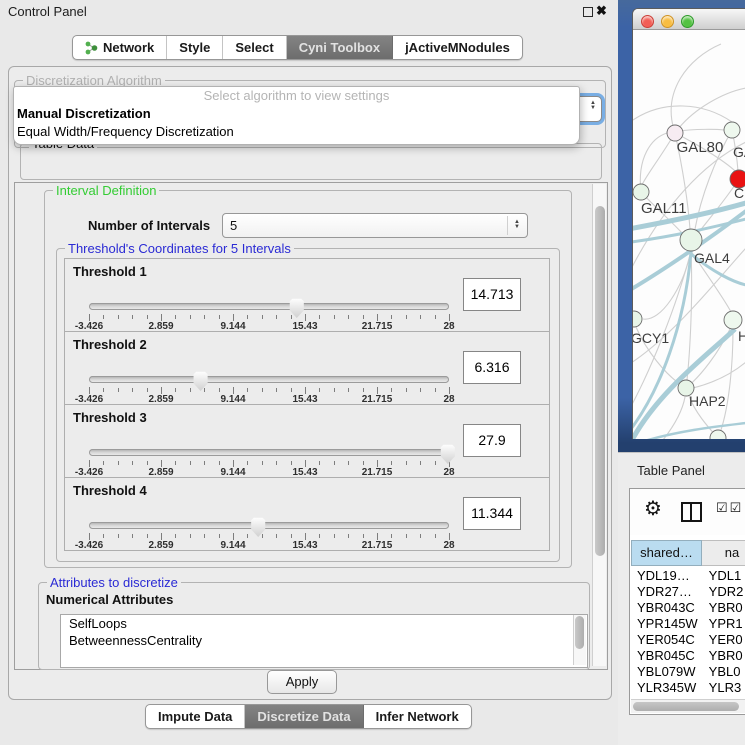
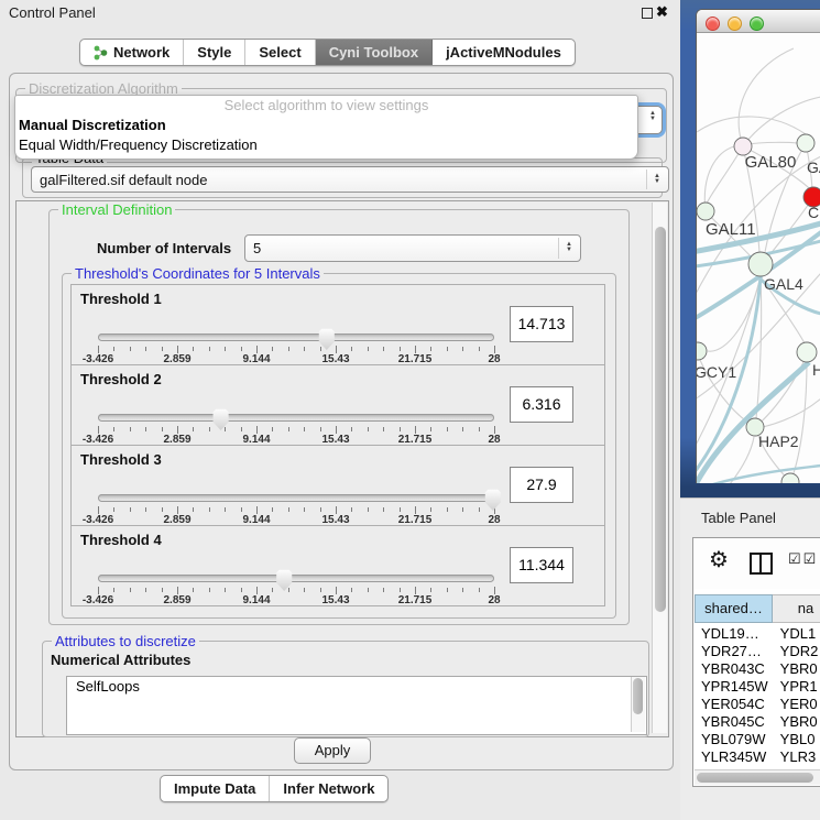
  Control Panel
  ✖
  Network
  Style
  Select
  Cyni Toolbox
  jActiveMNodules
  Discretization Algorithm
+ galFiltered.sif default node
  Select algorithm to view settings
  Manual Discretization
  Equal Width/Frequency Discretization
  Interval Definition
  Number of Intervals
  5
  Threshold's Coordinates for 5 Intervals
  Threshold 1
  -3.426
  2.859
  9.144
  15.43
  21.715
  28
  14.713
  Threshold 2
  -3.426
  2.859
  9.144
  15.43
  21.715
  28
  6.316
  Threshold 3
  -3.426
  2.859
  9.144
  15.43
  21.715
  28
  27.9
  Threshold 4
  -3.426
  2.859
  9.144
  15.43
  21.715
  28
  11.344
  Attributes to discretize
  Numerical Attributes
  SelfLoops
- BetweennessCentrality
  Apply
  Impute Data
- Discretize Data
  Infer Network
  GAL80
  GAL11
  C
  GAL4
  GCY1
  H
  HAP2
  Table Panel
  ⚙
  ☑☑
  shared…
  na
  YDL19…
  YDL1
  YDR27…
  YDR2
  YBR043C
  YBR0
  YPR145W
  YPR1
  YER054C
  YER0
  YBR045C
  YBR0
  YBL079W
  YBL0
  YLR345W
  YLR3
